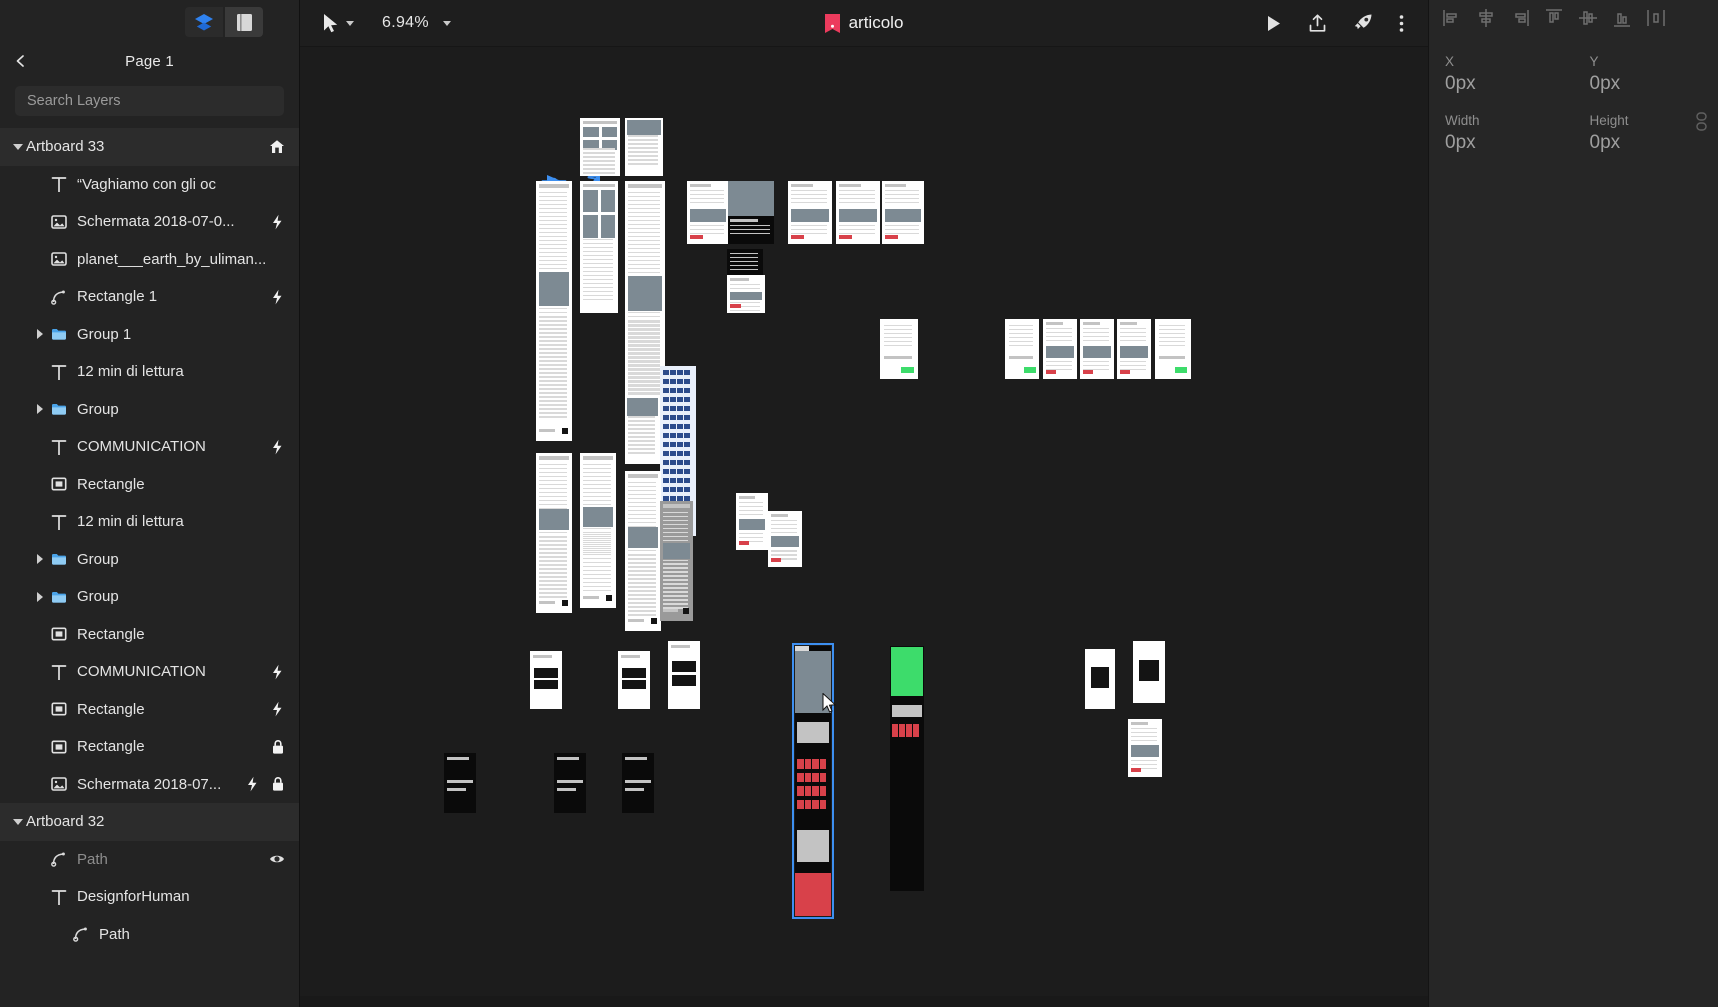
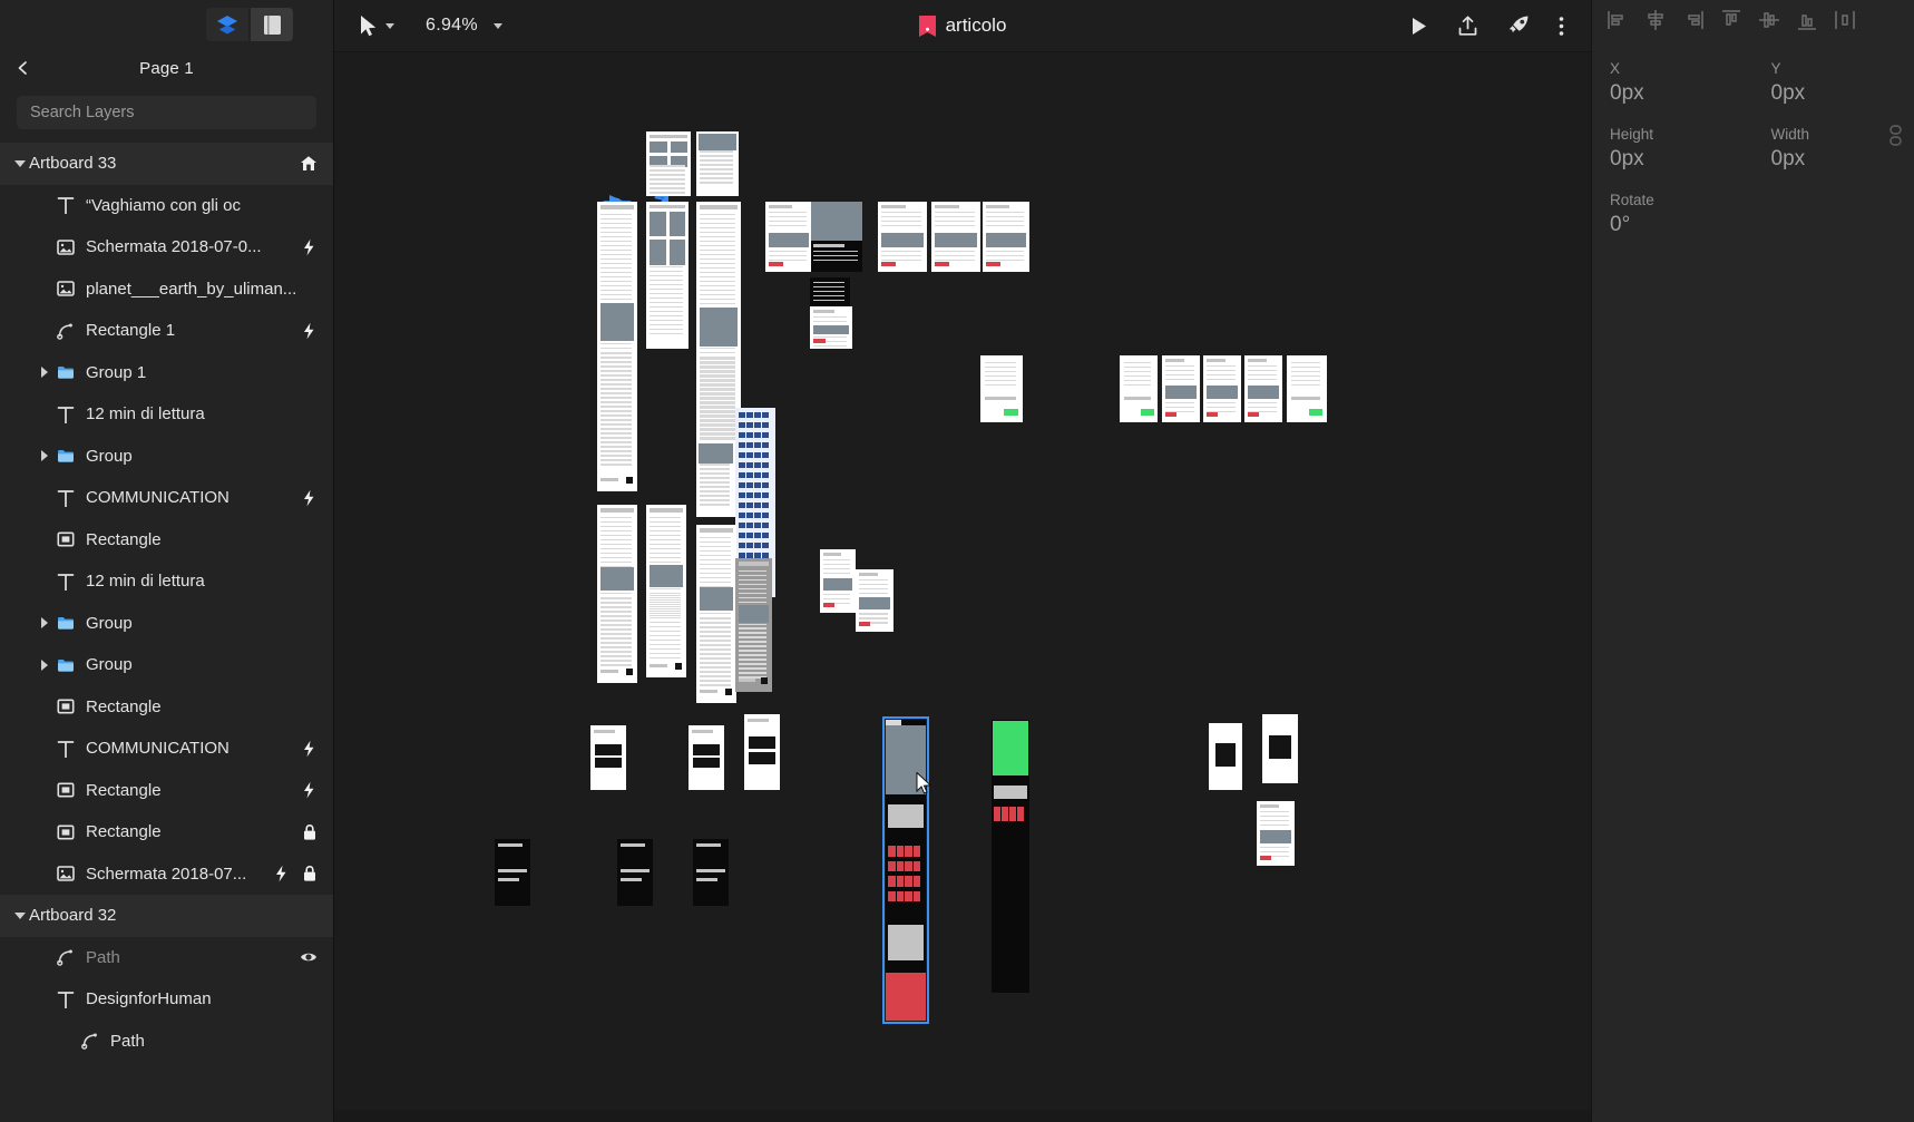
  Page 1
  Search Layers
  Artboard 33
  “Vaghiamo con gli oc
  Schermata 2018-07-0...
  planet___earth_by_uliman...
  Rectangle 1
  Group 1
  12 min di lettura
  Group
  COMMUNICATION
  Rectangle
  12 min di lettura
  Group
  Group
  Rectangle
  COMMUNICATION
  Rectangle
  Rectangle
  Schermata 2018-07...
  Artboard 32
  Path
  DesignforHuman
  Path
  6.94%
  articolo
  X
  0px
  Y
  0px
- Width
+ Height
  0px
- Height
+ Width
  0px
+ Rotate
+ 0°
